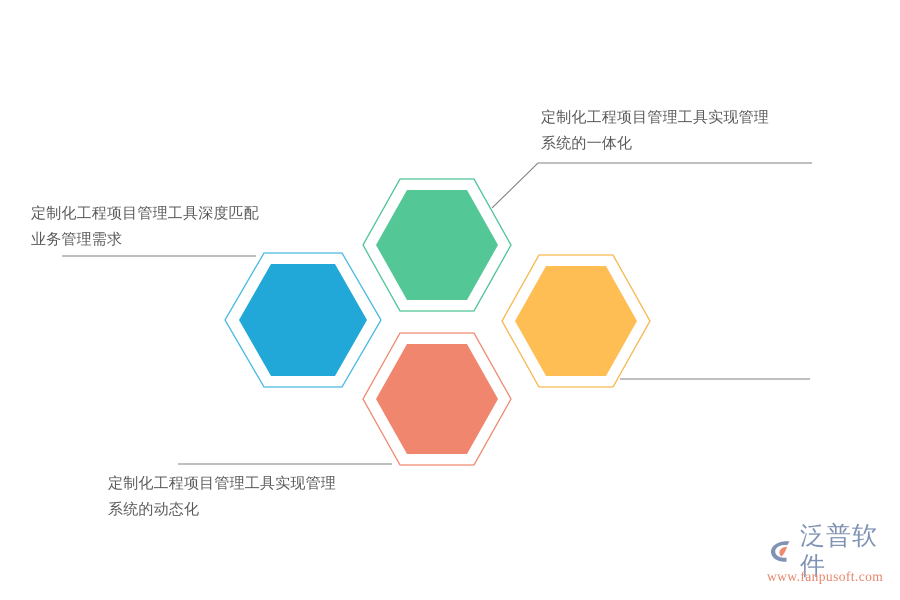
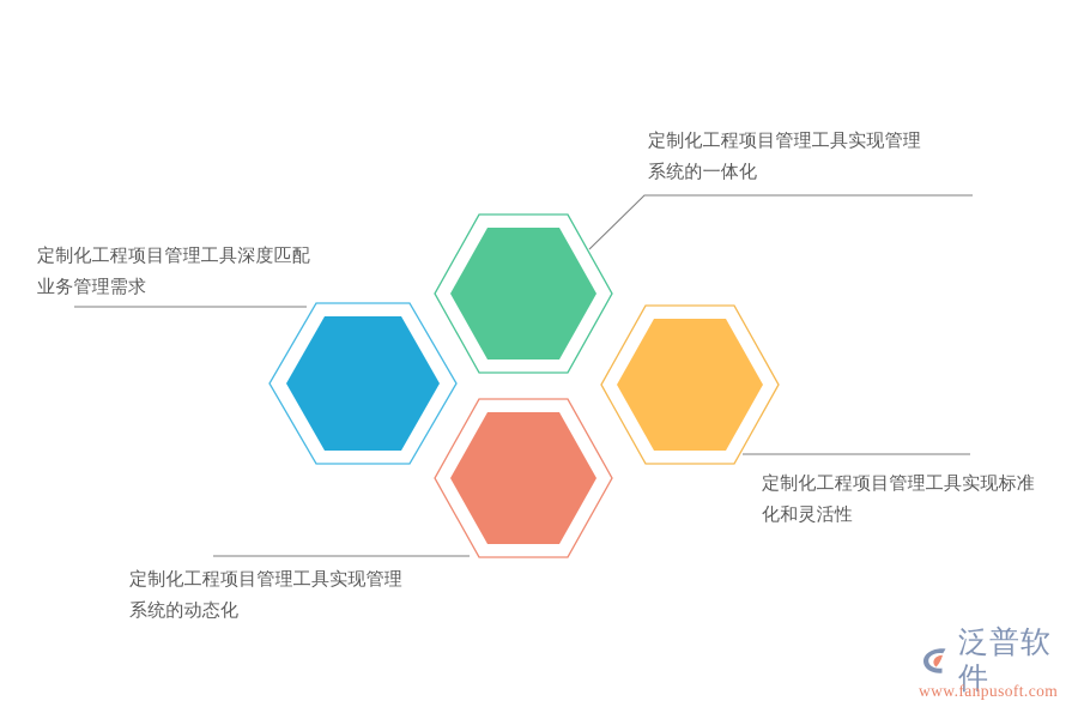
  定制化工程项目管理工具实现管理
  系统的一体化
  定制化工程项目管理工具深度匹配
  业务管理需求
+ 定制化工程项目管理工具实现标准
+ 化和灵活性
  定制化工程项目管理工具实现管理
  系统的动态化
  泛普软件
  www.fanpusoft.com
